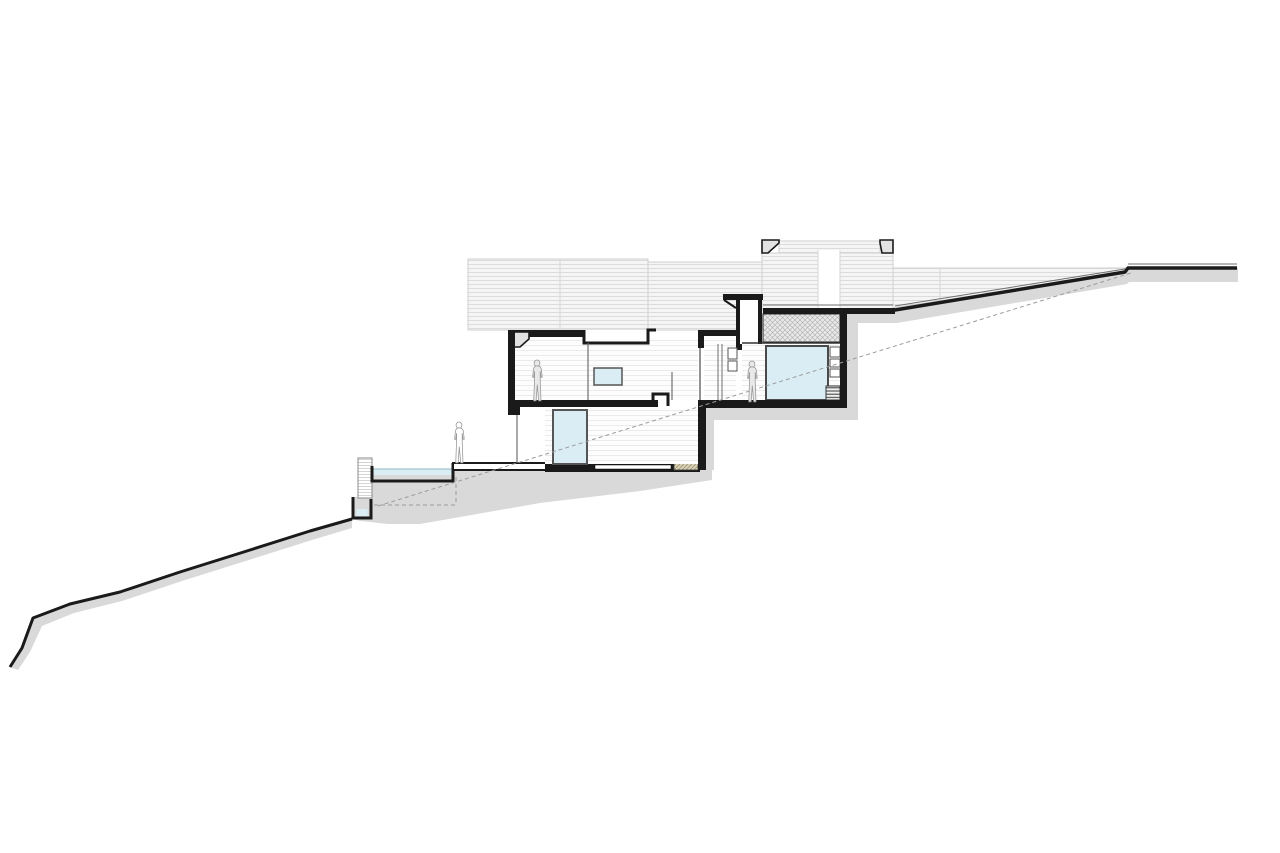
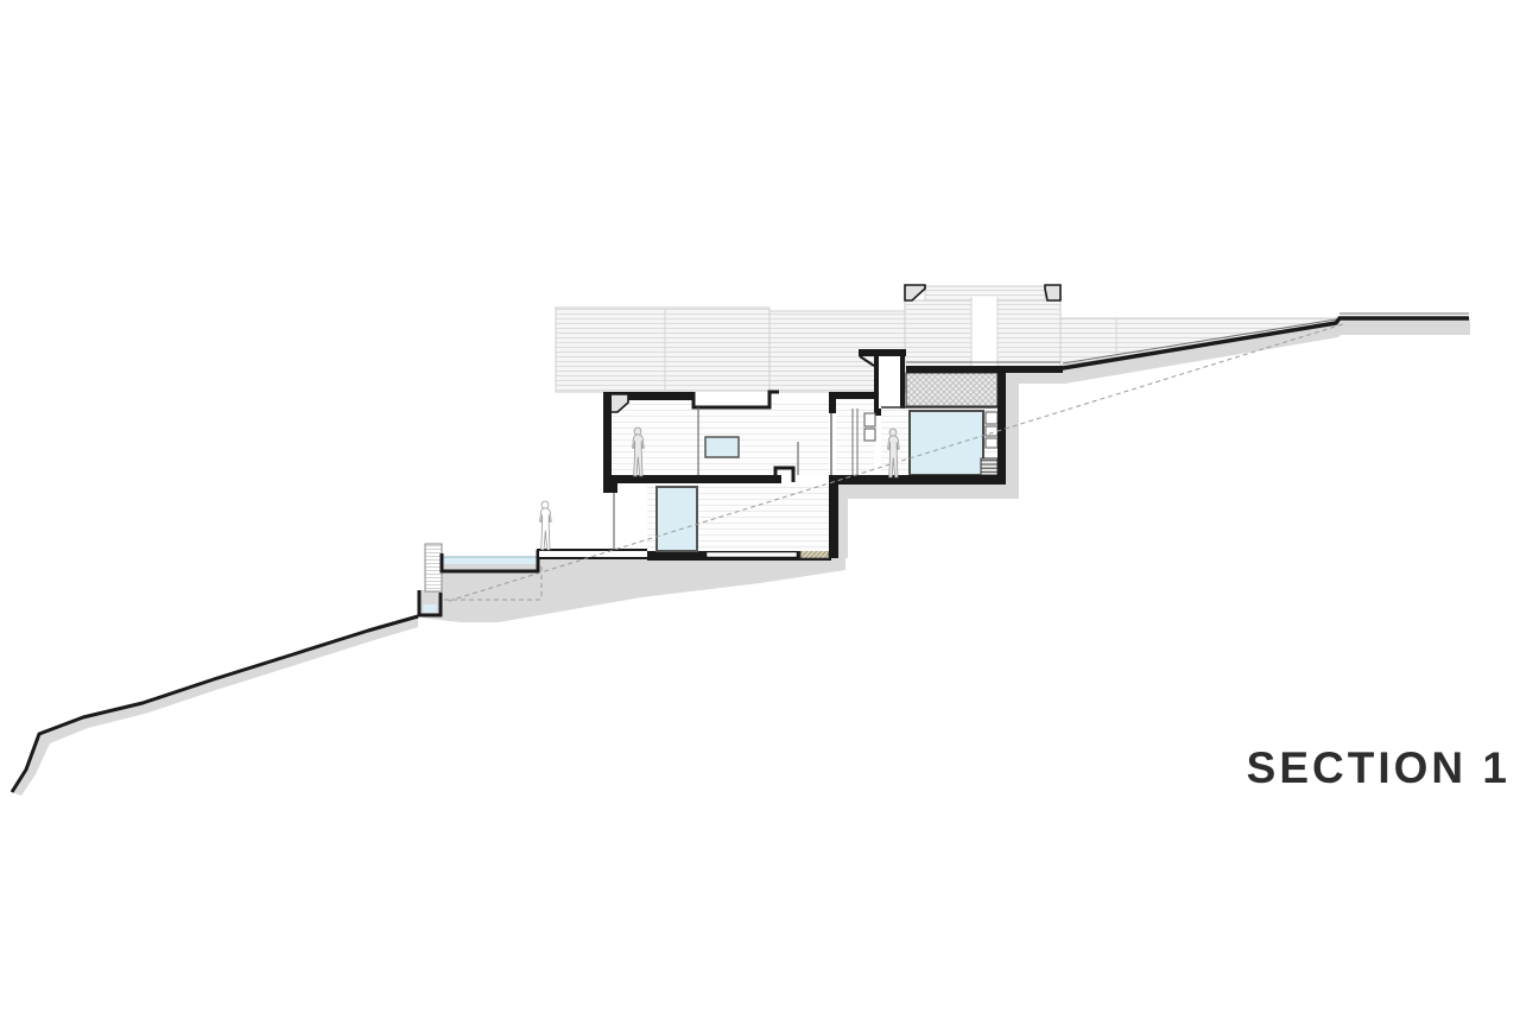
+ SECTION 1
